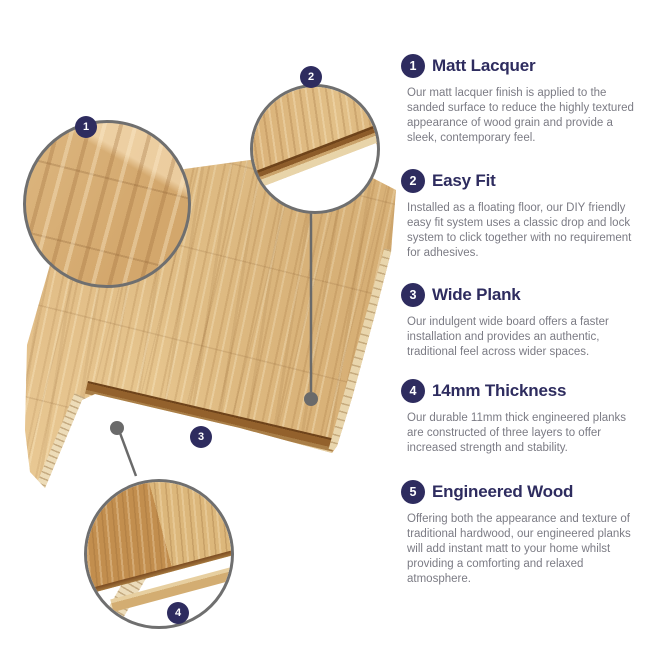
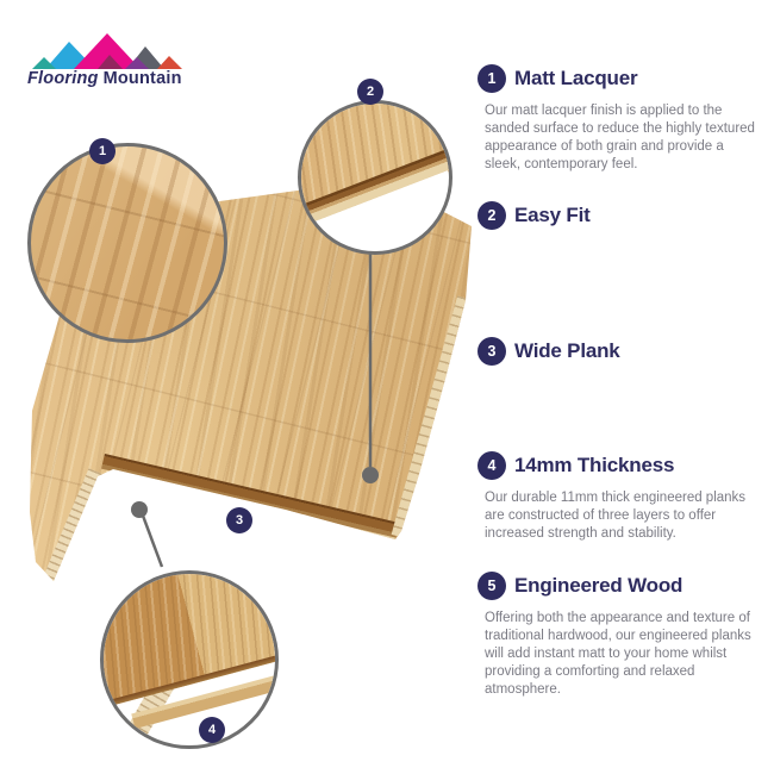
+ Flooring Mountain
  1
  2
  3
  4
  1
  Matt Lacquer
- Our matt lacquer finish is applied to the sanded surface to reduce the highly textured appearance of wood grain and provide a sleek, contemporary feel.
+ Our matt lacquer finish is applied to the sanded surface to reduce the highly textured appearance of both grain and provide a sleek, contemporary feel.
  2
  Easy Fit
- Installed as a floating floor, our DIY friendly easy fit system uses a classic drop and lock system to click together with no requirement for adhesives.
  3
  Wide Plank
- Our indulgent wide board offers a faster installation and provides an authentic, traditional feel across wider spaces.
  4
  14mm Thickness
  Our durable 11mm thick engineered planks are constructed of three layers to offer increased strength and stability.
  5
  Engineered Wood
  Offering both the appearance and texture of traditional hardwood, our engineered planks will add instant matt to your home whilst providing a comforting and relaxed atmosphere.
